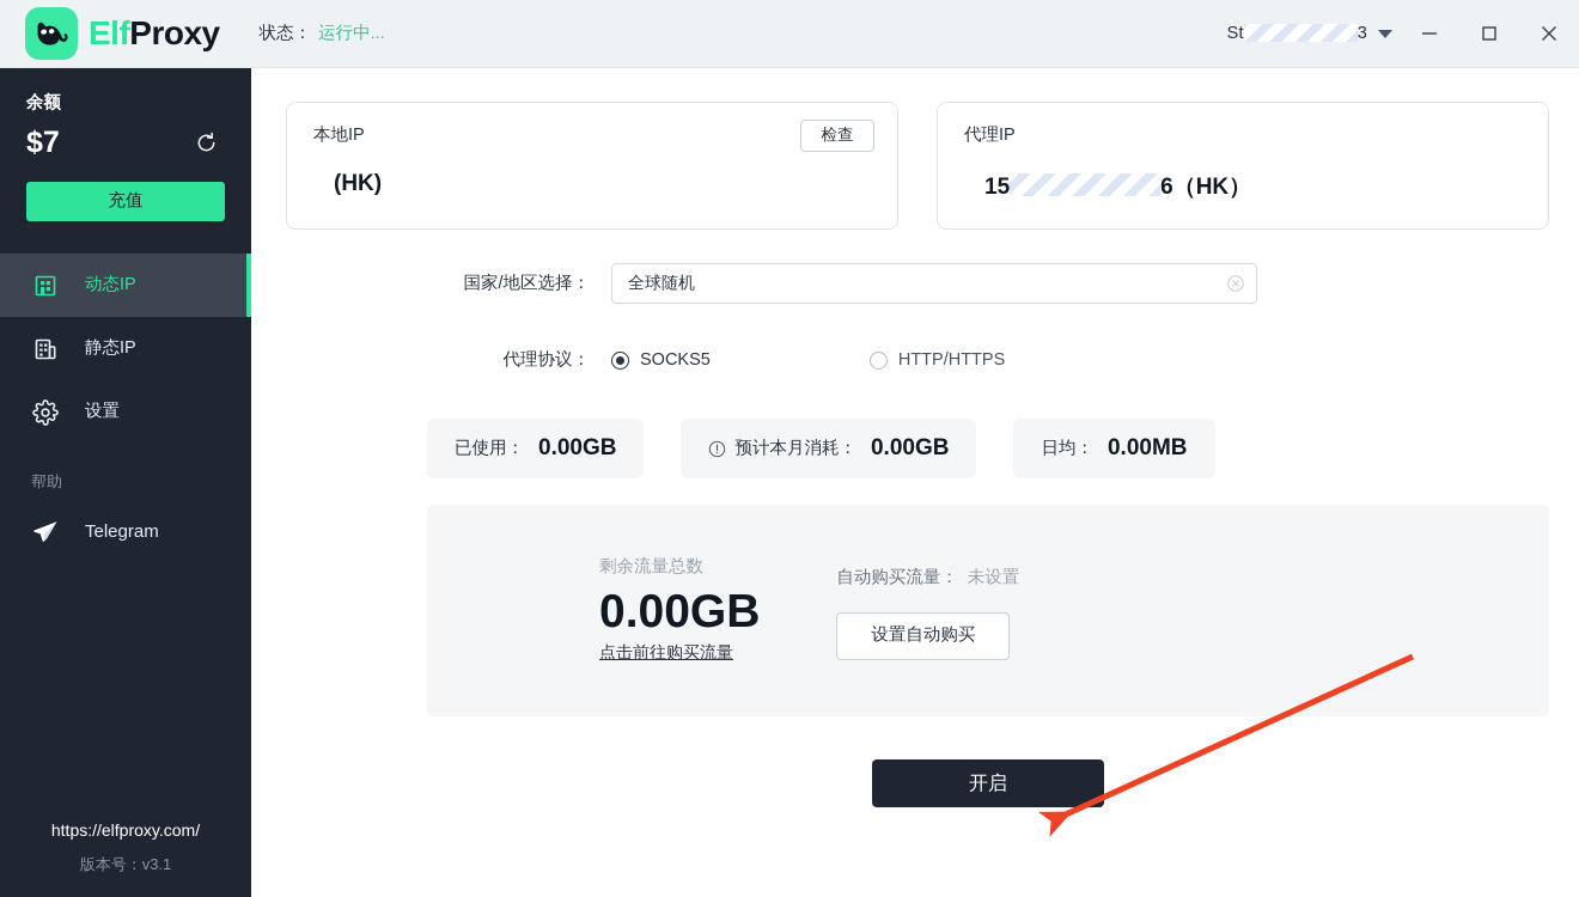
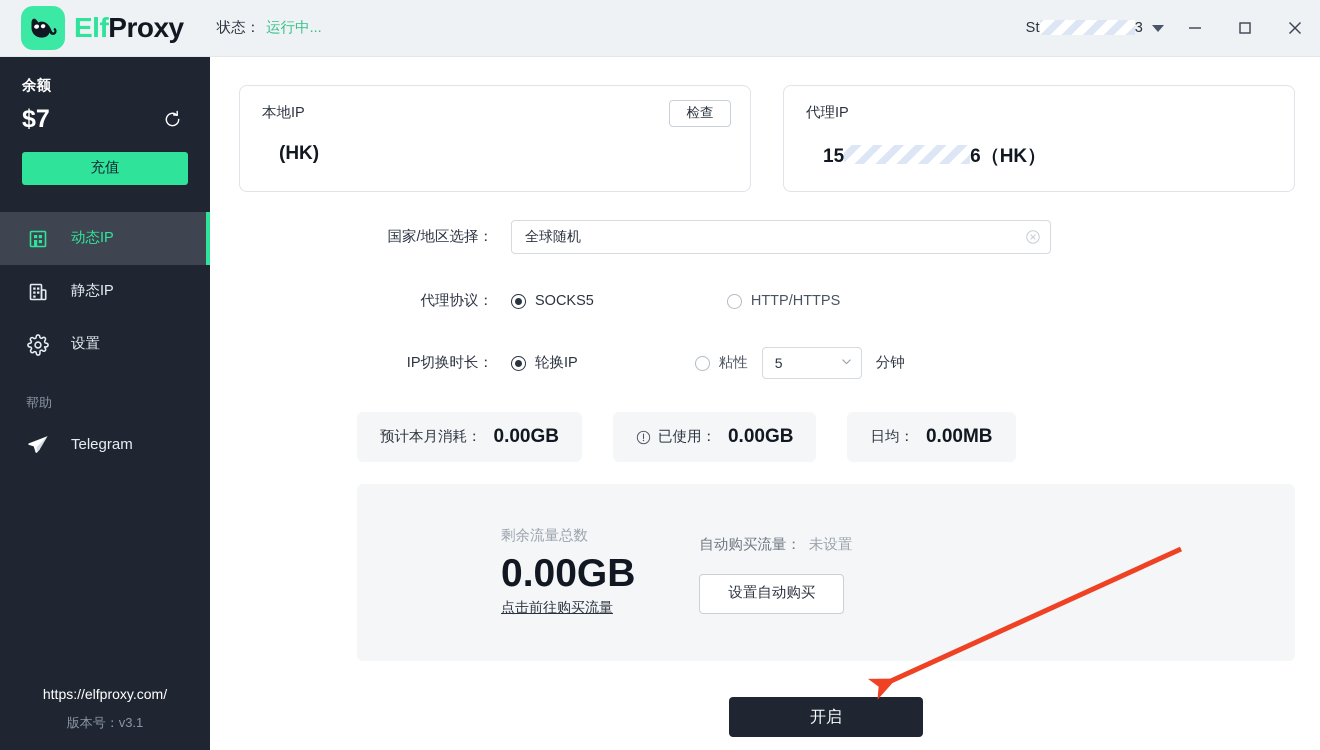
  ElfProxy
  状态：
  运行中...
  St 3
  余额
  $7
  充值
  动态IP
  静态IP
  设置
  帮助
  Telegram
  https://elfproxy.com/
  版本号：v3.1
  本地IP
  (HK)
  检查
  代理IP
  15 6（HK）
  国家/地区选择：
  全球随机
  代理协议：
  SOCKS5
  HTTP/HTTPS
+ IP切换时长：
+ 轮换IP
+ 粘性
+ 5
+ 分钟
- 已使用：
+ 预计本月消耗：
  0.00GB
- 预计本月消耗：
+ 已使用：
  0.00GB
  日均：
  0.00MB
  剩余流量总数
  0.00GB
  点击前往购买流量
  自动购买流量： 未设置
  设置自动购买
  开启
